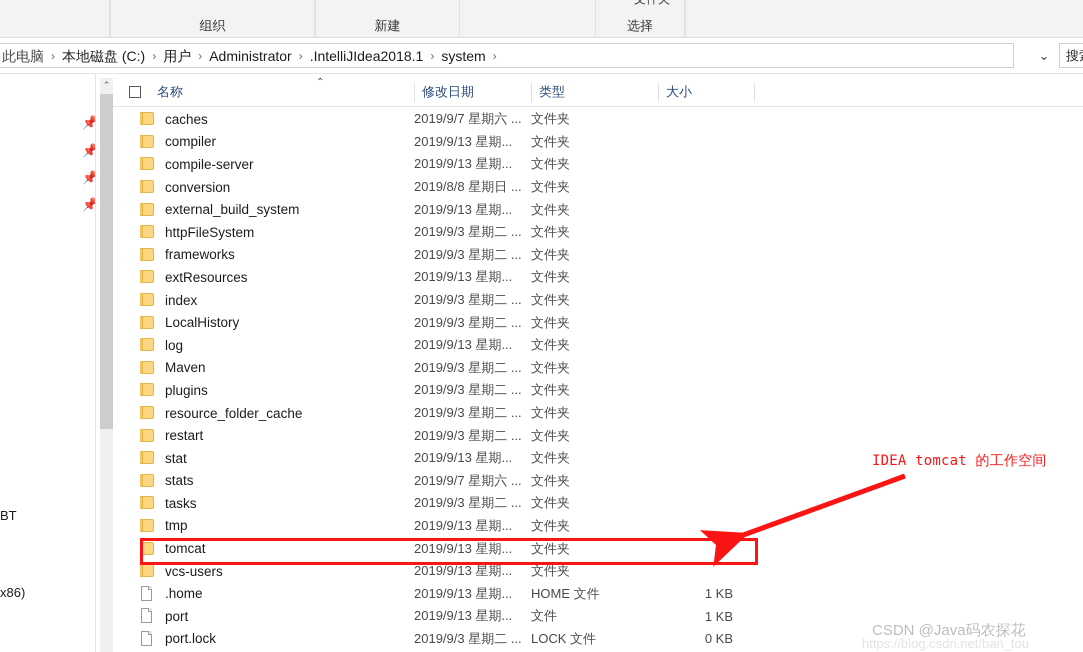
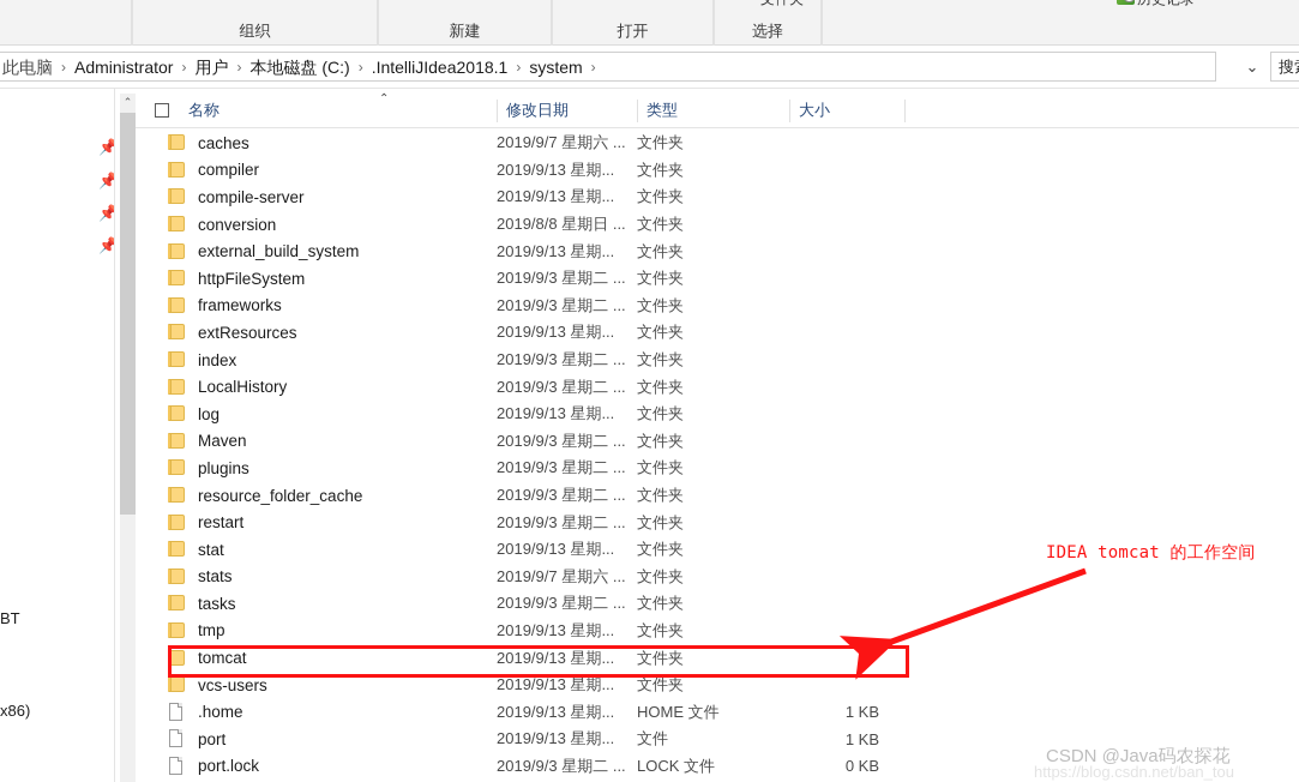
  组织
  新建
+ 打开
  选择
  此电脑
  ›
- 本地磁盘 (C:)
+ Administrator
  ›
  用户
  ›
- Administrator
+ 本地磁盘 (C:)
  ›
  .IntelliJIdea2018.1
  ›
  system
  ›
  ⌄
  📌
  📌
  📌
  📌
  BT
  x86)
  ⌃
  ⌃
  名称
  修改日期
  类型
  大小
  caches
  2019/9/7 星期六 ...
  文件夹
  compiler
  2019/9/13 星期...
  文件夹
  compile-server
  2019/9/13 星期...
  文件夹
  conversion
  2019/8/8 星期日 ...
  文件夹
  external_build_system
  2019/9/13 星期...
  文件夹
  httpFileSystem
  2019/9/3 星期二 ...
  文件夹
  frameworks
  2019/9/3 星期二 ...
  文件夹
  extResources
  2019/9/13 星期...
  文件夹
  index
  2019/9/3 星期二 ...
  文件夹
  LocalHistory
  2019/9/3 星期二 ...
  文件夹
  log
  2019/9/13 星期...
  文件夹
  Maven
  2019/9/3 星期二 ...
  文件夹
  plugins
  2019/9/3 星期二 ...
  文件夹
  resource_folder_cache
  2019/9/3 星期二 ...
  文件夹
  restart
  2019/9/3 星期二 ...
  文件夹
  stat
  2019/9/13 星期...
  文件夹
  stats
  2019/9/7 星期六 ...
  文件夹
  tasks
  2019/9/3 星期二 ...
  文件夹
  tmp
  2019/9/13 星期...
  文件夹
  tomcat
  2019/9/13 星期...
  文件夹
  vcs-users
  2019/9/13 星期...
  文件夹
  .home
  2019/9/13 星期...
  HOME 文件
  1 KB
  port
  2019/9/13 星期...
  文件
  1 KB
  port.lock
  2019/9/3 星期二 ...
  LOCK 文件
  0 KB
  IDEA tomcat 的工作空间
  https://blog.csdn.net/ban_tou
  CSDN @Java码农探花
